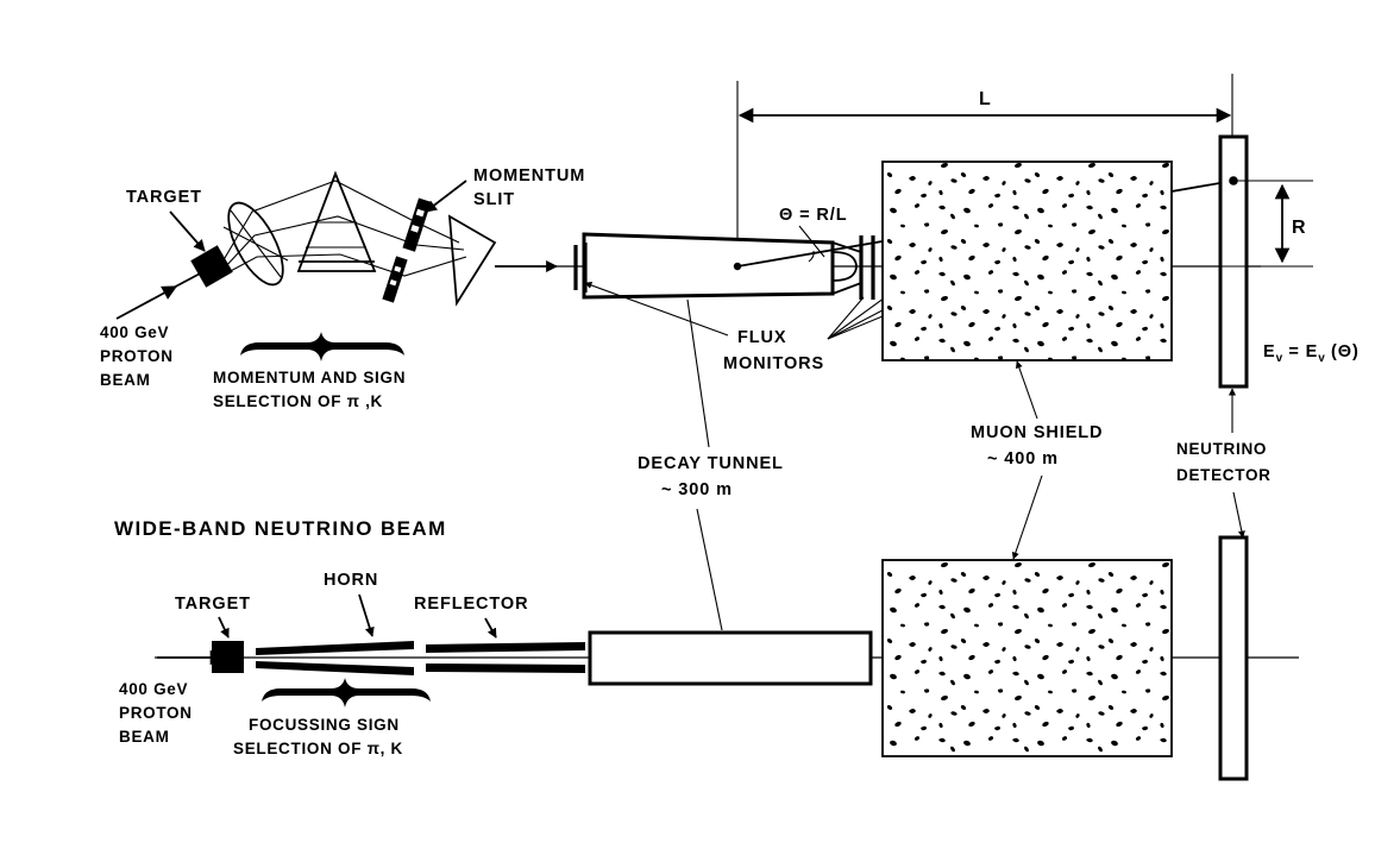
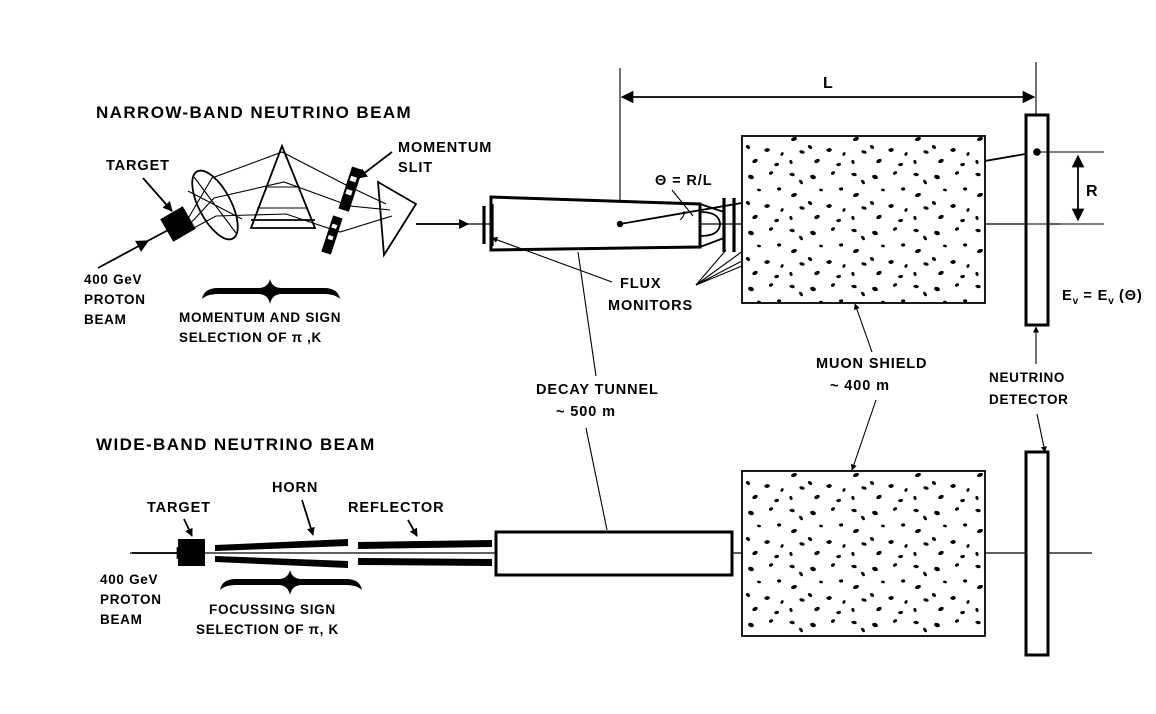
+ NARROW-BAND NEUTRINO BEAM
  400 GeV
  PROTON
  BEAM
  TARGET
  MOMENTUM
  SLIT
  MOMENTUM AND SIGN
  SELECTION OF π ,K
  L
  Θ = R/L
  FLUX
  MONITORS
  R
  Ev = Ev (Θ)
  DECAY TUNNEL
- ~ 300 m
+ ~ 500 m
  MUON SHIELD
  ~ 400 m
  NEUTRINO
  DETECTOR
  WIDE-BAND NEUTRINO BEAM
  400 GeV
  PROTON
  BEAM
  TARGET
  HORN
  REFLECTOR
  FOCUSSING SIGN
  SELECTION OF π, K
